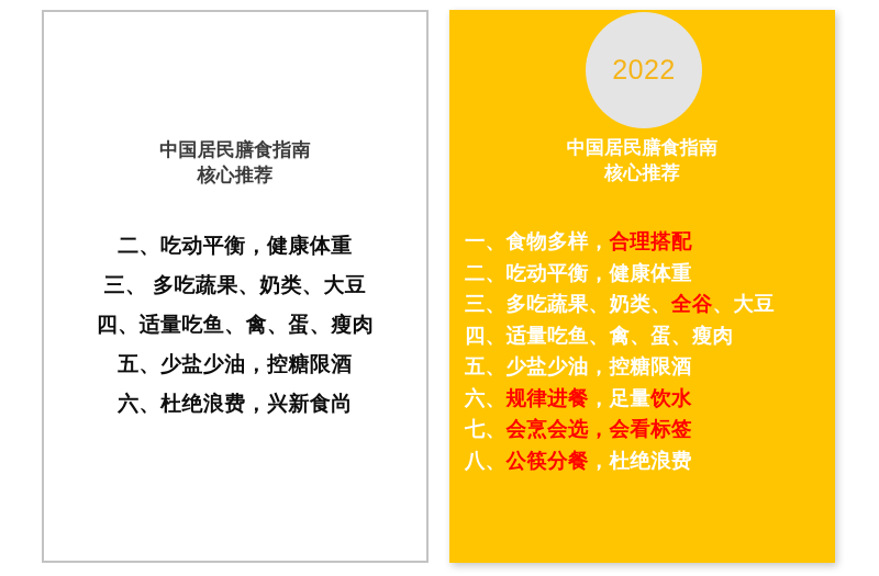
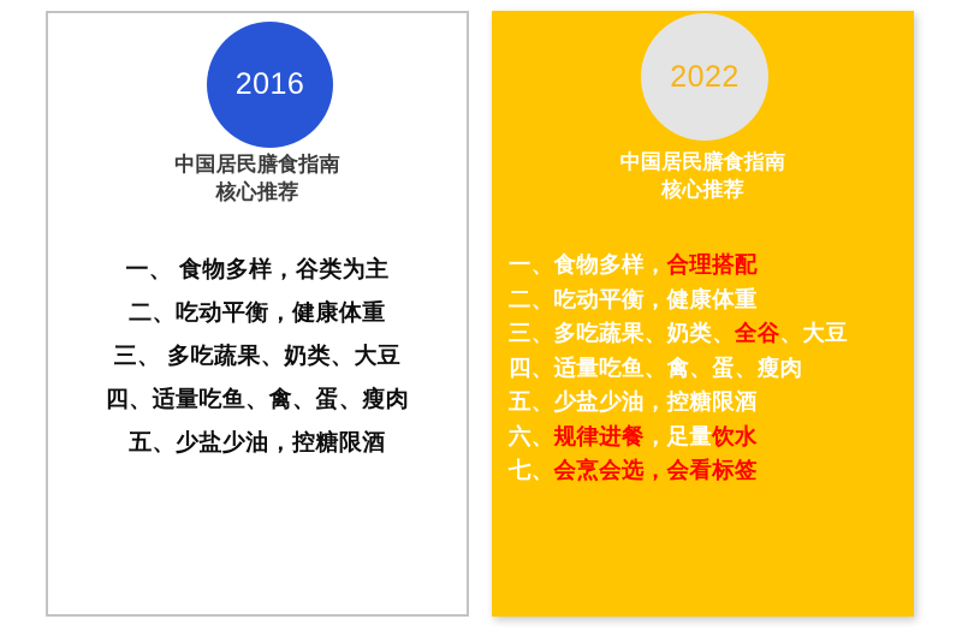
+ 2016
  中国居民膳食指南
  核心推荐
+ 一、 食物多样，谷类为主
  二、吃动平衡，健康体重
  三、 多吃蔬果、奶类、大豆
  四、适量吃鱼、禽、蛋、瘦肉
  五、少盐少油，控糖限酒
- 六、杜绝浪费，兴新食尚
  2022
  中国居民膳食指南
  核心推荐
  一、食物多样，合理搭配
  二、吃动平衡，健康体重
  三、多吃蔬果、奶类、全谷、大豆
  四、适量吃鱼、禽、蛋、瘦肉
  五、少盐少油，控糖限酒
  六、规律进餐，足量饮水
  七、会烹会选，会看标签
- 八、公筷分餐，杜绝浪费
